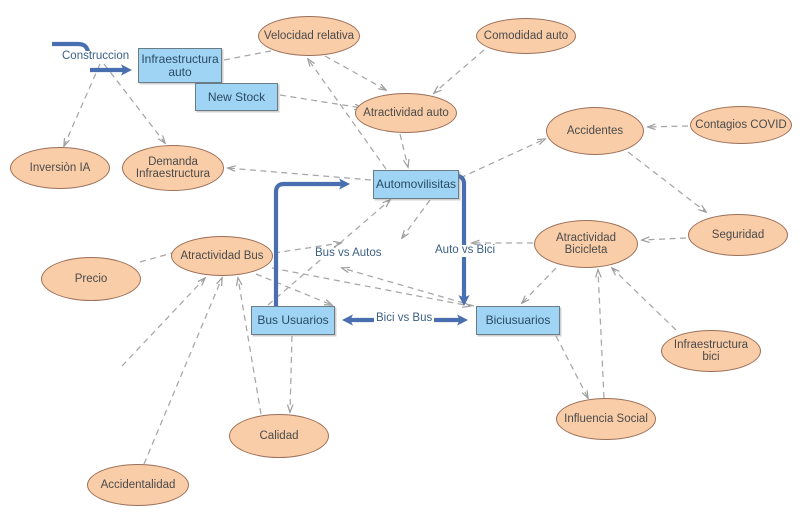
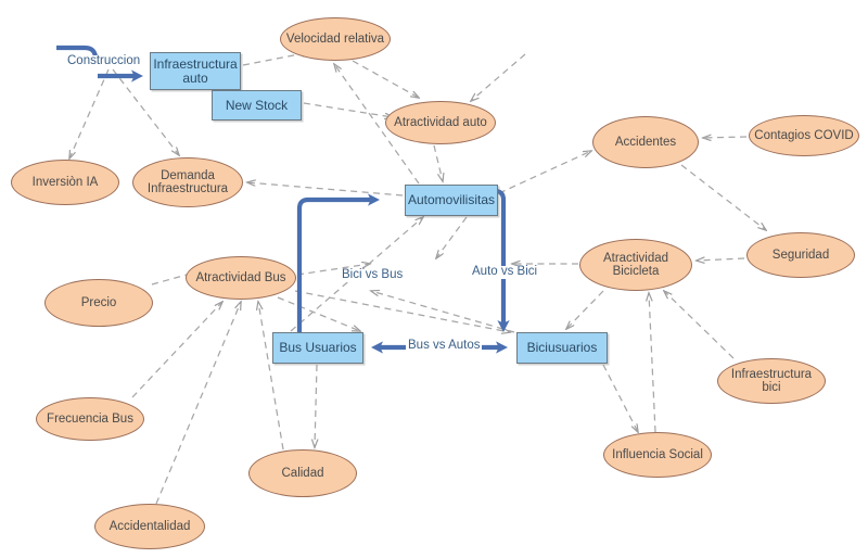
  Velocidad relativa
- Comodidad auto
  Atractividad auto
  Contagios COVID
  Accidentes
  Inversiòn IA
  Demanda
  Infraestructura
  Seguridad
  Atractividad
  Bicicleta
  Atractividad Bus
  Precio
  Infraestructura
  bici
+ Frecuencia Bus
  Influencia Social
  Calidad
  Accidentalidad
  Infraestructura
  auto
  New Stock
  Automovilisitas
  Bus Usuarios
  Biciusuarios
  Construccion
- Bus vs Autos
+ Bici vs Bus
  Auto vs Bici
- Bici vs Bus
+ Bus vs Autos
